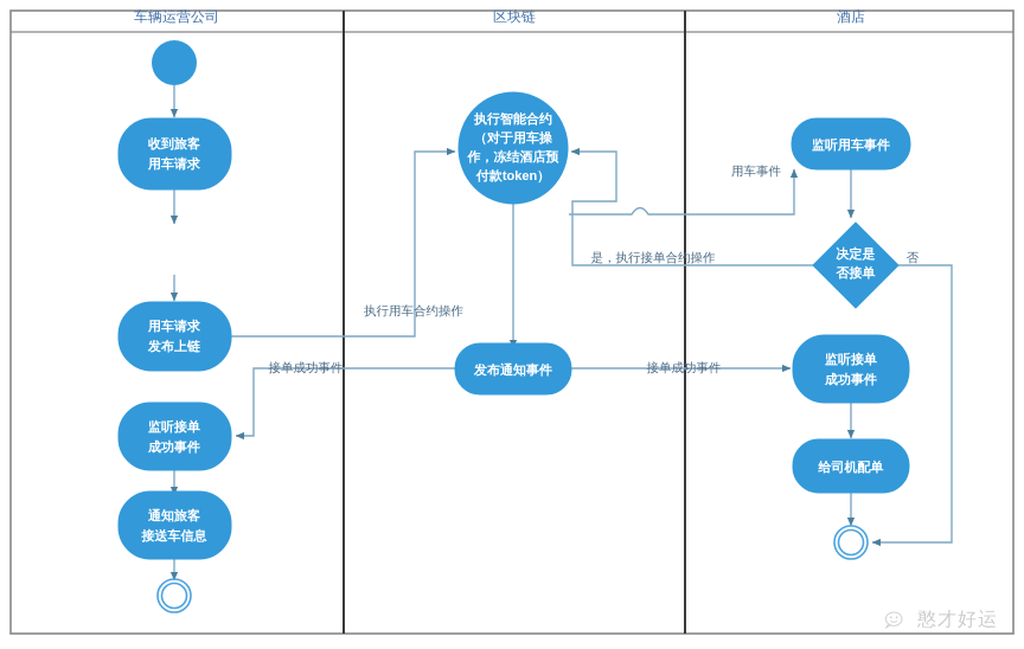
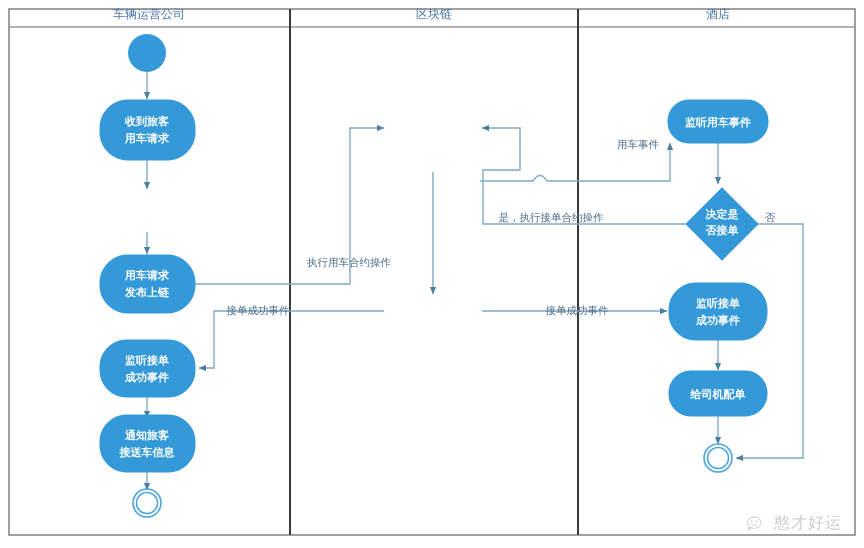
  车辆运营公司
  区块链
  酒店
  执行用车合约操作
  接单成功事件
  用车事件
  是，执行接单合约操作
  否
  接单成功事件
  收到旅客
  用车请求
  用车请求
  发布上链
  监听接单
  成功事件
  通知旅客
  接送车信息
- 执行智能合约
- （对于用车操
- 作，冻结酒店预
- 付款token）
- 发布通知事件
  监听用车事件
  决定是
  否接单
  监听接单
  成功事件
  给司机配单
  憨才好运
